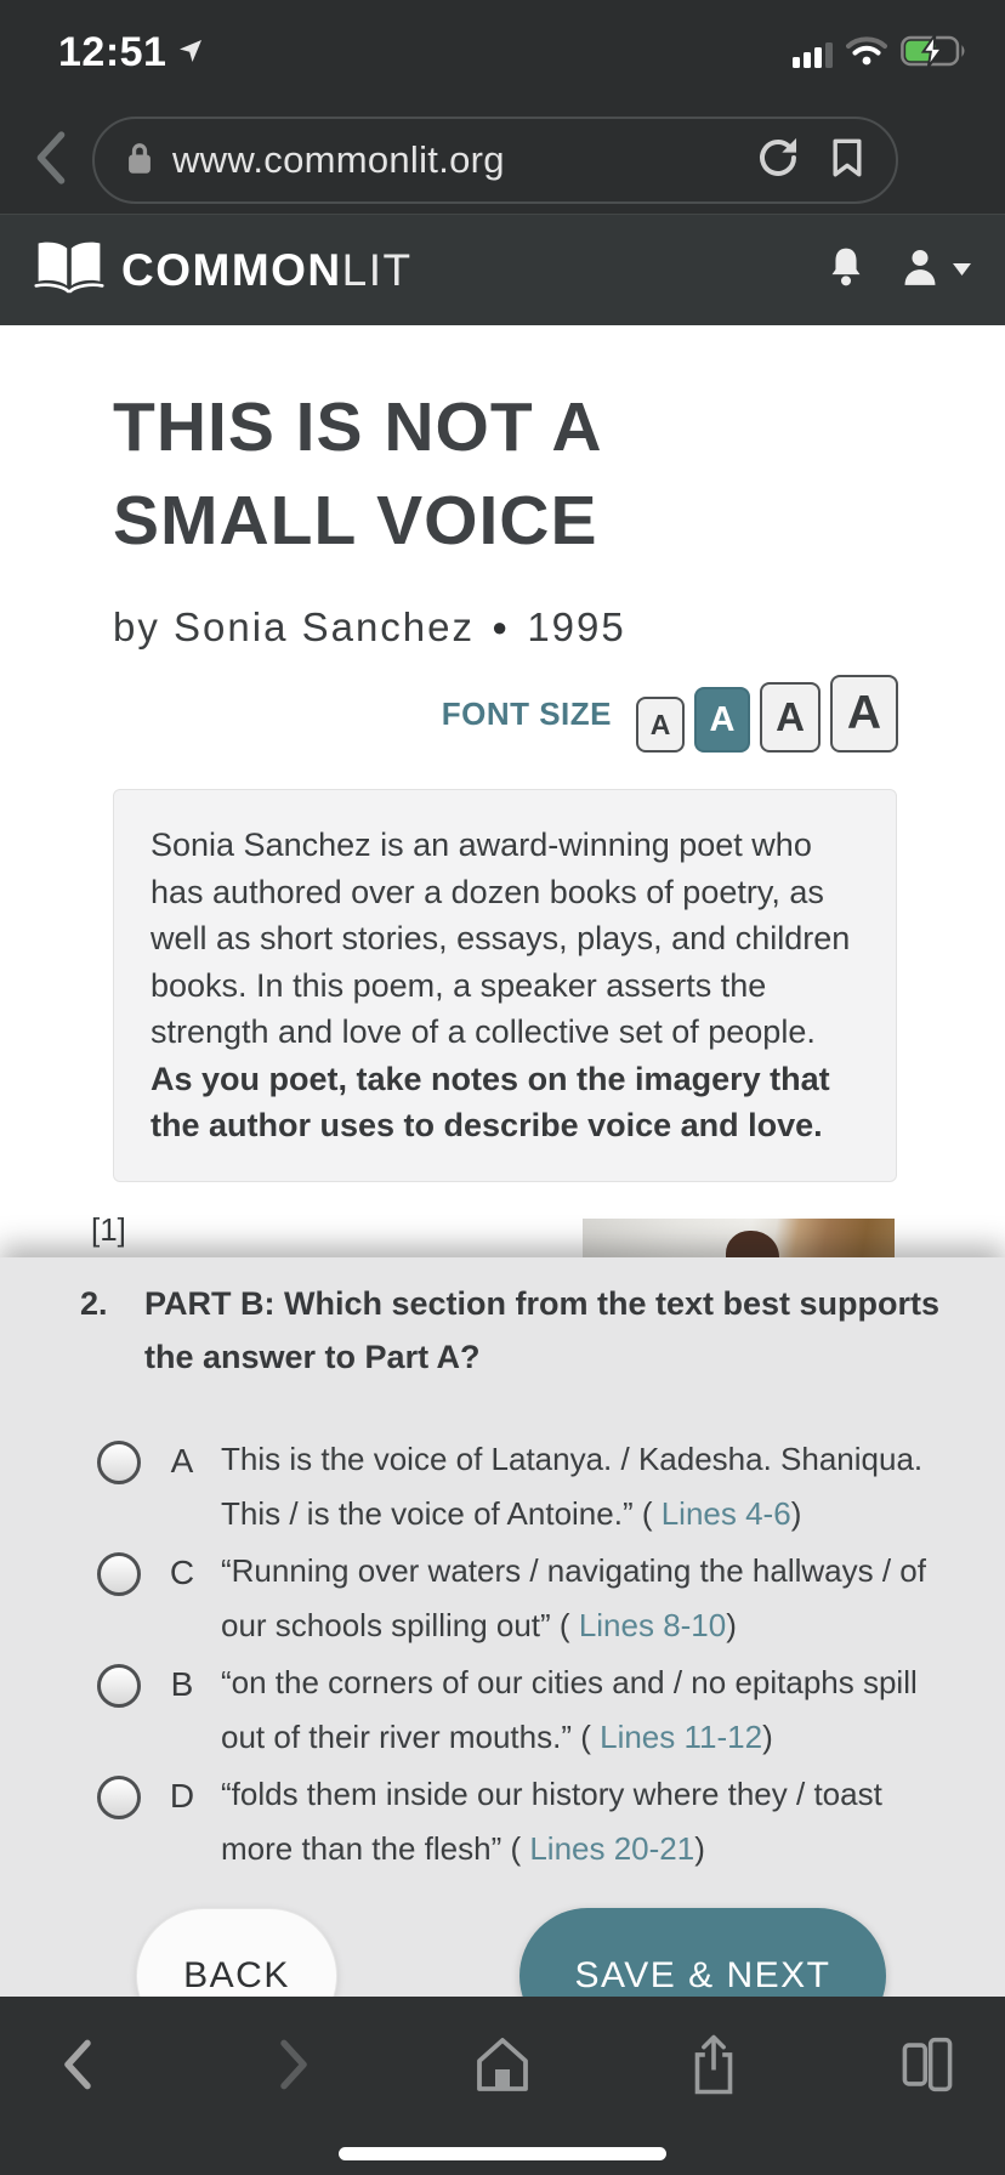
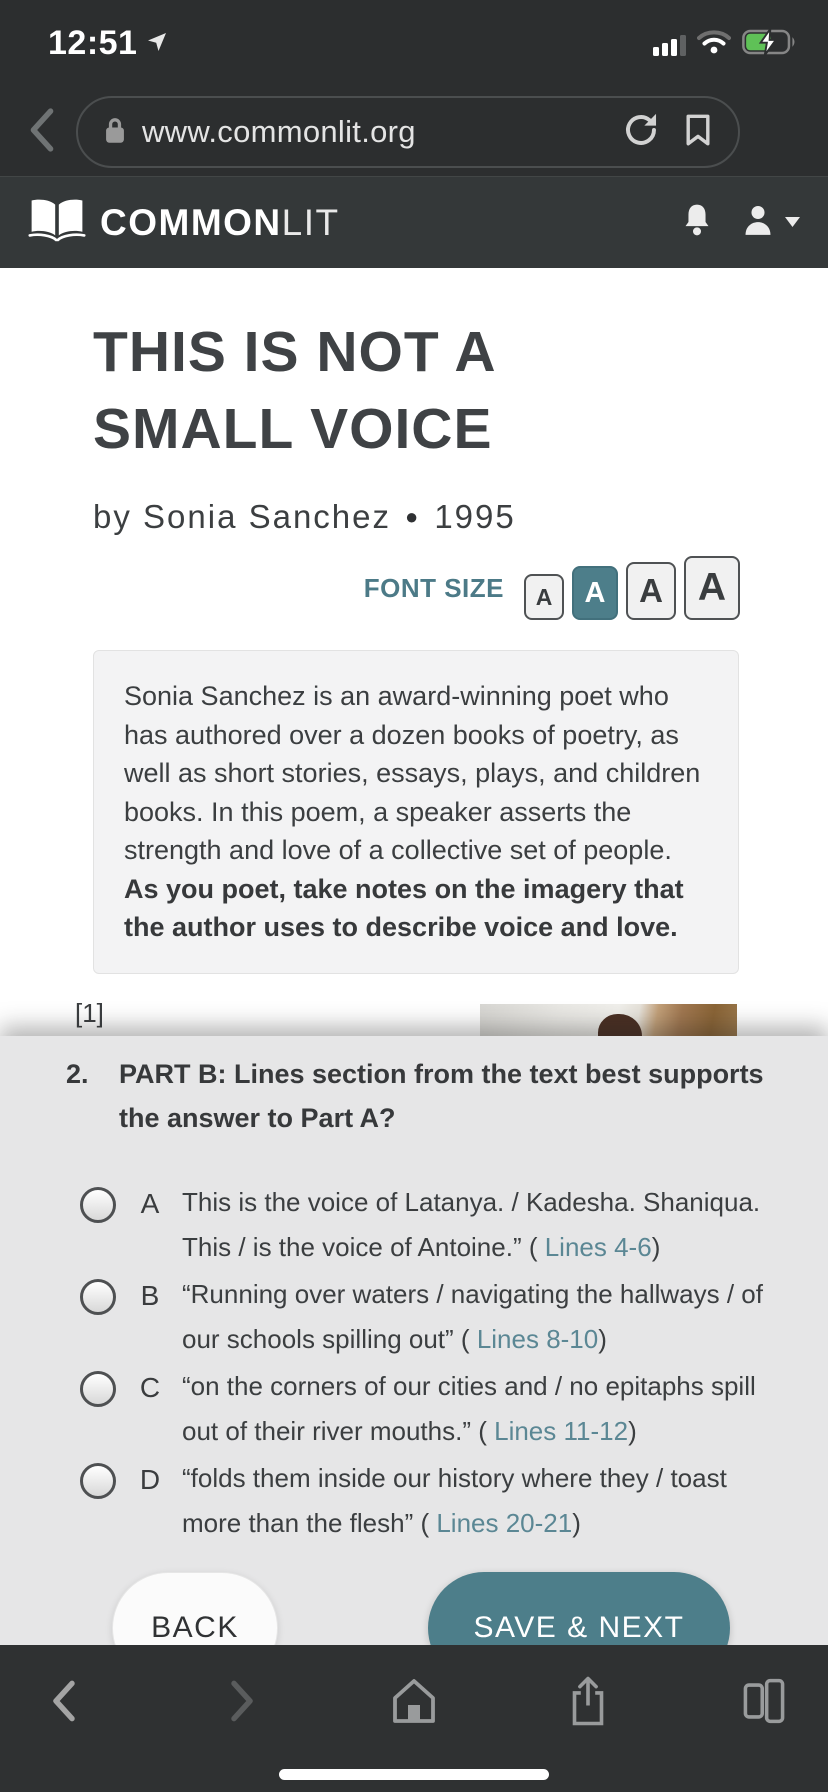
  12:51
  www.commonlit.org
  COMMONLIT
  THIS IS NOT A
  SMALL VOICE
  by Sonia Sanchez
  ●
  1995
  FONT SIZE
  A
  A
  A
  A
  Sonia Sanchez is an award-winning poet who has authored over a dozen books of poetry, as well as short stories, essays, plays, and children books. In this poem, a speaker asserts the strength and love of a collective set of people. As you poet, take notes on the imagery that the author uses to describe voice and love.
  [1]
  2.
- PART B: Which section from the text best supports
+ PART B: Lines section from the text best supports
  the answer to Part A?
  A
  This is the voice of Latanya. / Kadesha. Shaniqua.
  This / is the voice of Antoine.” ( Lines 4-6)
- C
+ B
  “Running over waters / navigating the hallways / of
  our schools spilling out” ( Lines 8-10)
- B
+ C
  “on the corners of our cities and / no epitaphs spill
  out of their river mouths.” ( Lines 11-12)
  D
  “folds them inside our history where they / toast
  more than the flesh” ( Lines 20-21)
  BACK
  SAVE & NEXT
